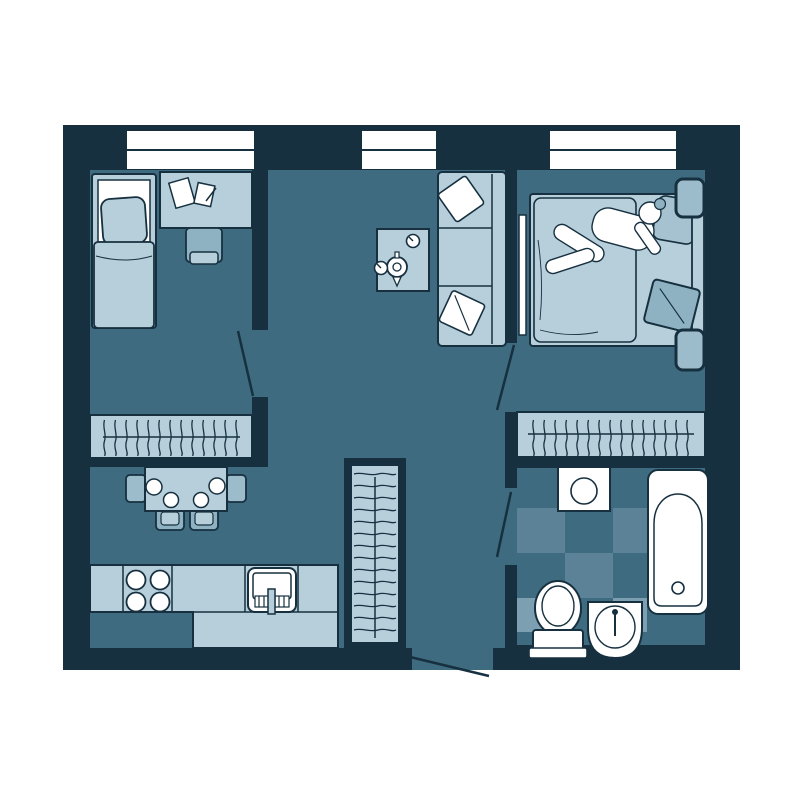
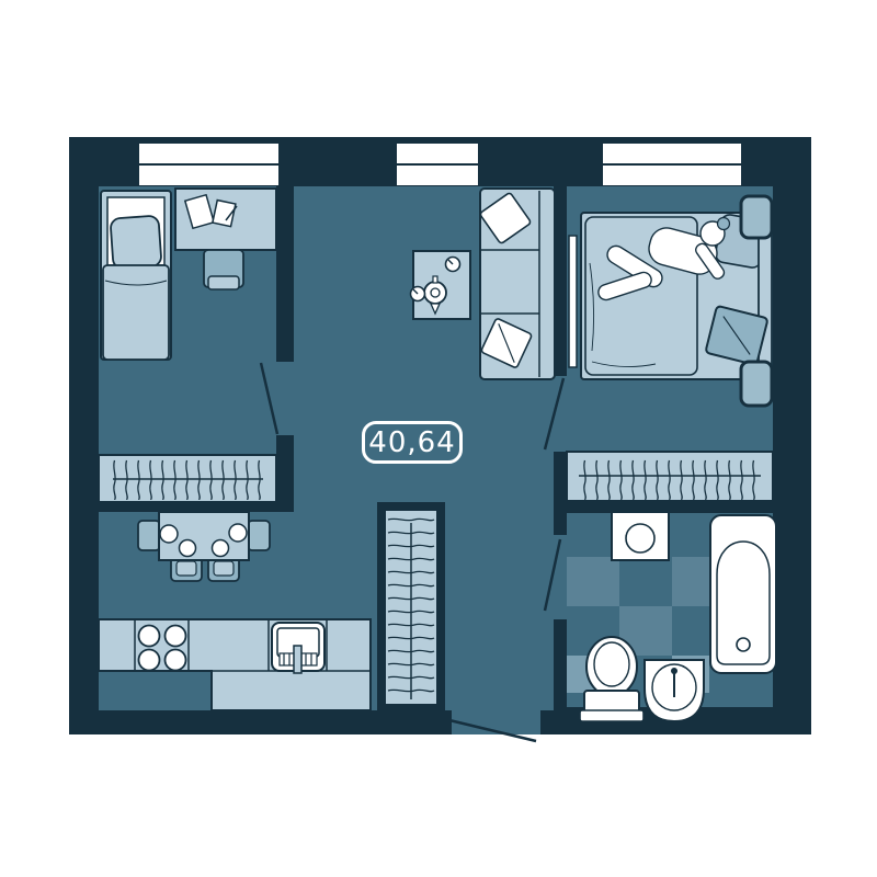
+ 40,64
